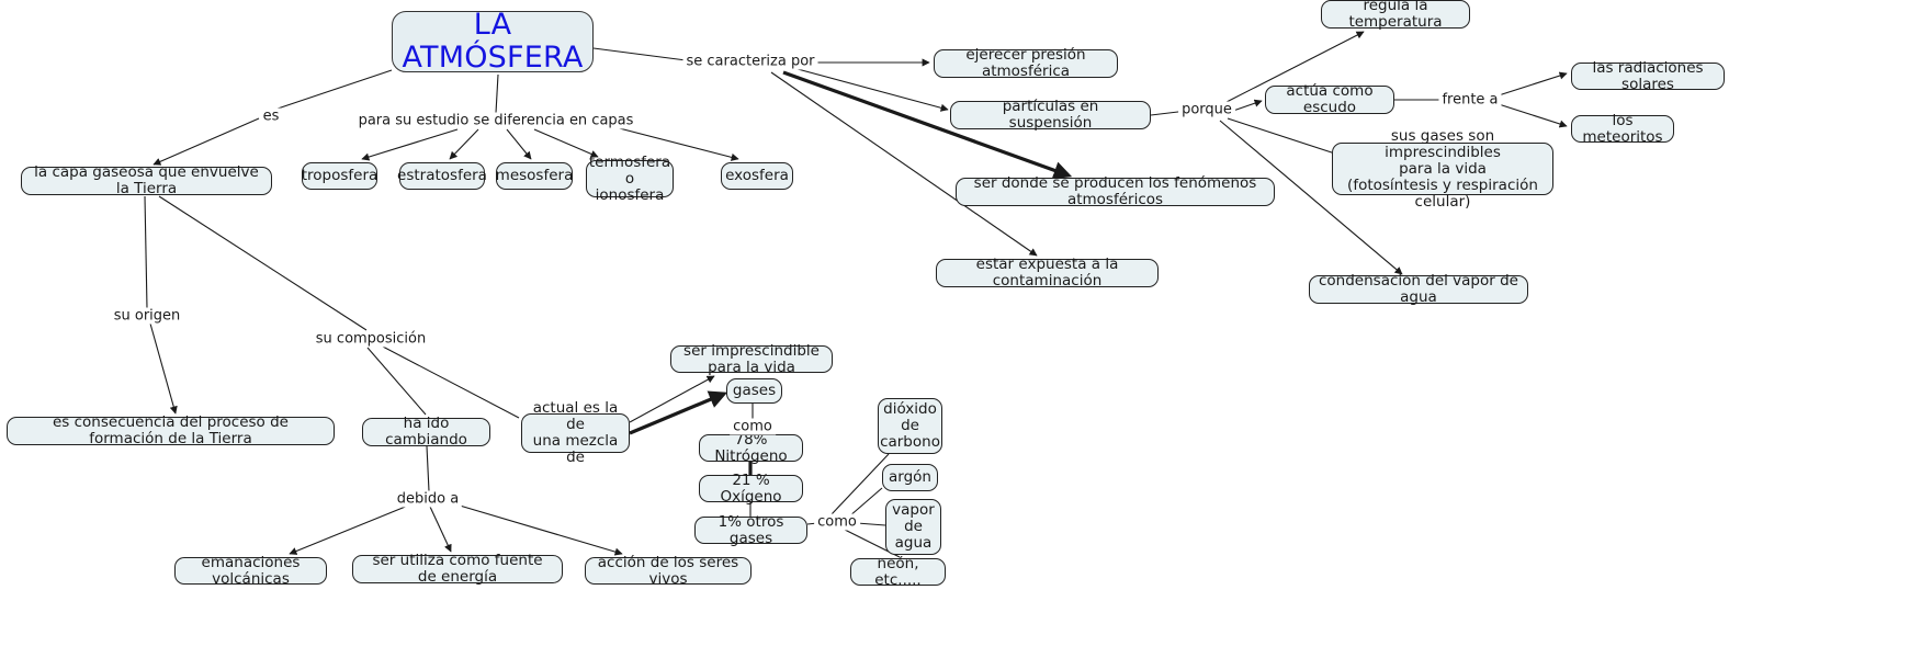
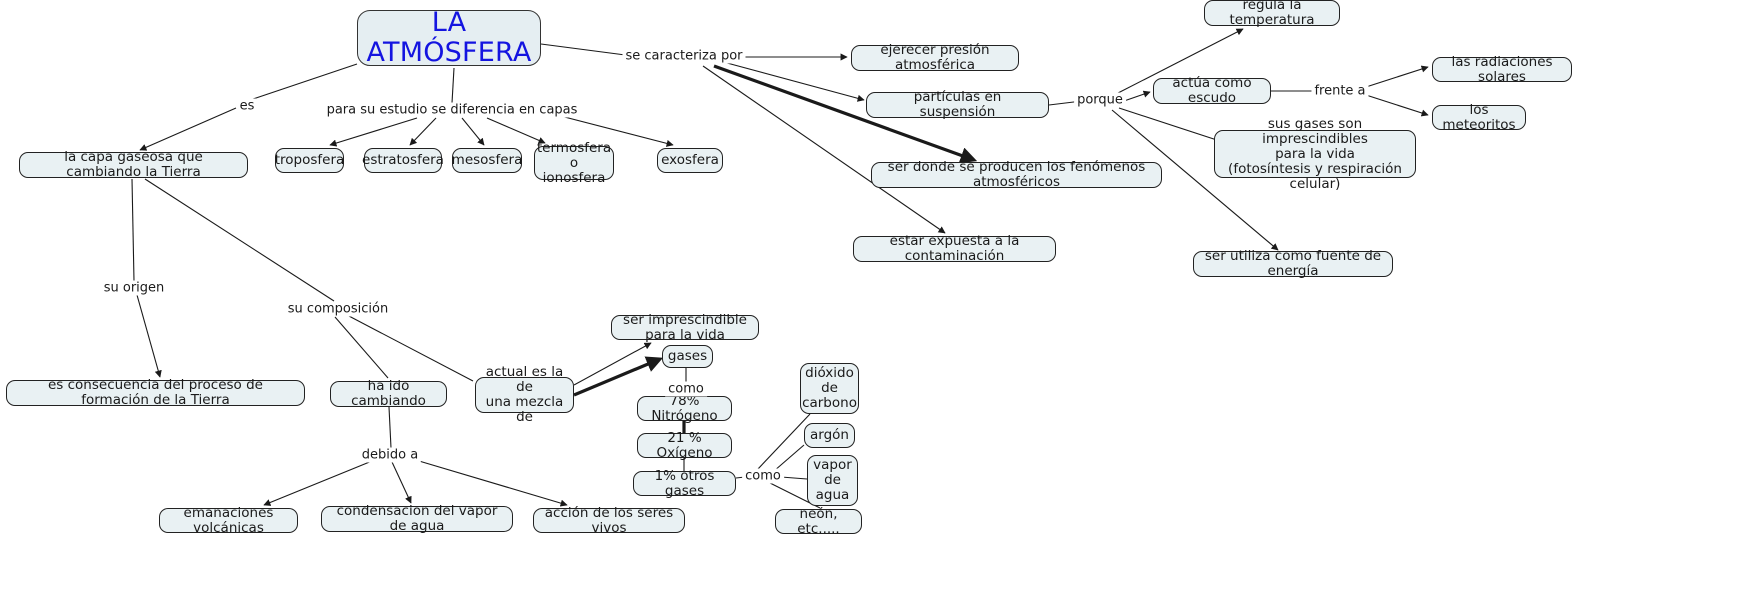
  LA ATMÓSFERA
- la capa gaseosa que envuelve la Tierra
+ la capa gaseosa que cambiando la Tierra
  troposfera
  estratosfera
  mesosfera
  termosfera
  o ionosfera
  exosfera
  ejerecer presión atmosférica
  partículas en suspensión
  ser donde se producen los fenómenos atmosféricos
  estar expuesta a la contaminación
  regula la temperatura
  actúa como escudo
  las radiaciones solares
  los meteoritos
  sus gases son imprescindibles
  para la vida
  (fotosíntesis y respiración celular)
- condensacion del vapor de agua
+ ser utiliza como fuente de energía
  es consecuencia del proceso de formación de la Tierra
  ha ido cambiando
  actual es la de
  una mezcla de
  ser imprescindible para la vida
  gases
  78% Nitrógeno
  21 % Oxígeno
  1% otros gases
  dióxido
  de
  carbono
  argón
  vapor
  de
  agua
  neón, etc.....
  emanaciones volcánicas
- ser utiliza como fuente de energía
+ condensacion del vapor de agua
  acción de los seres vivos
  es
  para su estudio se diferencia en capas
  se caracteriza por
  porque
  frente a
  su origen
  su composición
  debido a
  como
  como
